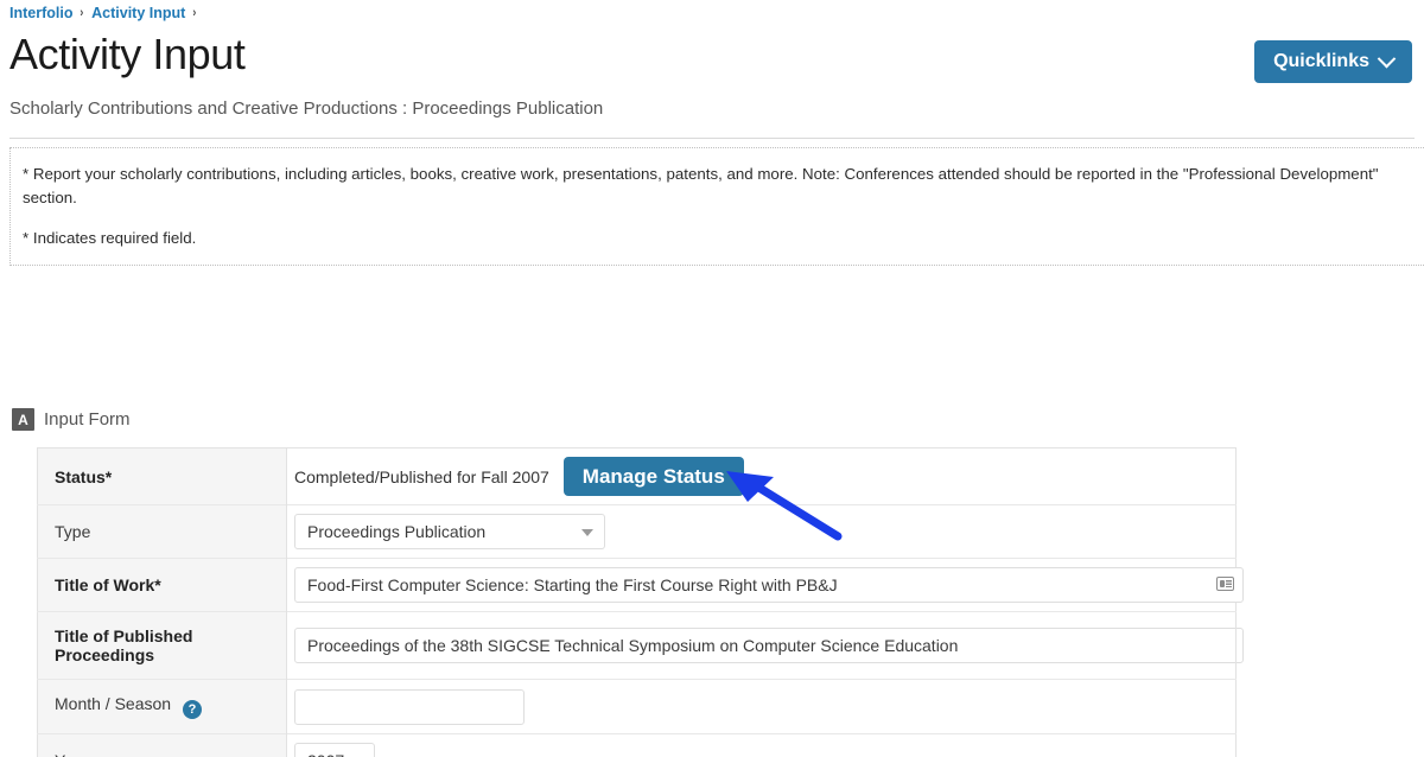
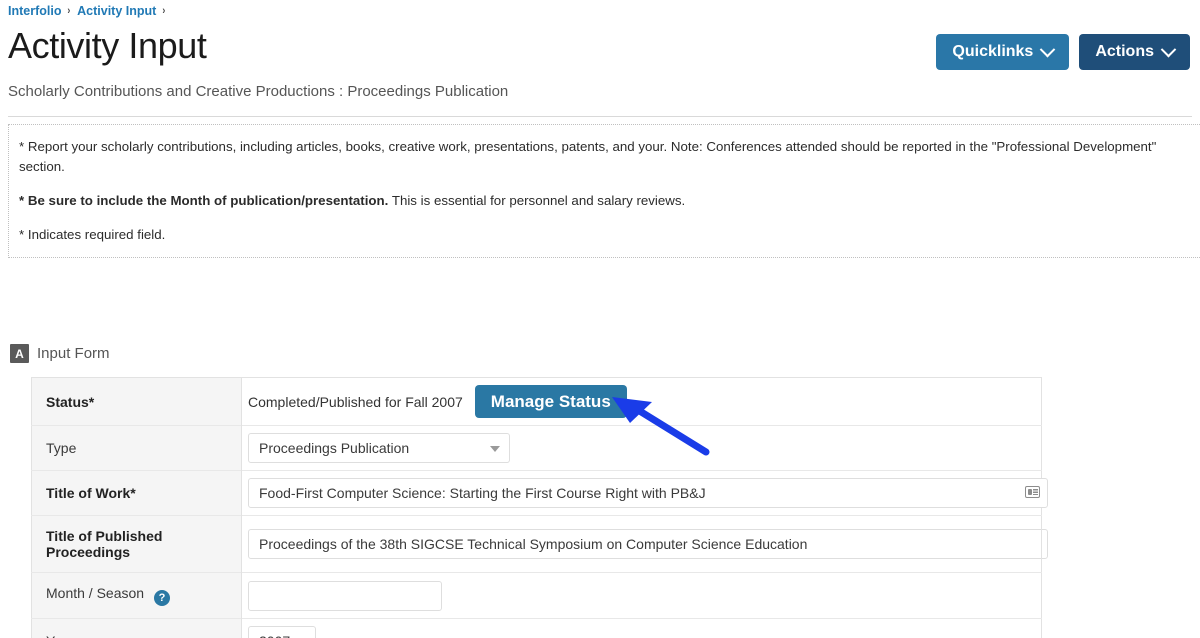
  Interfolio
  ›
  Activity Input
  ›
  Activity Input
  Scholarly Contributions and Creative Productions : Proceedings Publication
  Quicklinks
+ Actions
- * Report your scholarly contributions, including articles, books, creative work, presentations, patents, and more. Note: Conferences attended should be reported in the "Professional Development" section.
+ * Report your scholarly contributions, including articles, books, creative work, presentations, patents, and your. Note: Conferences attended should be reported in the "Professional Development" section.
+ * Be sure to include the Month of publication/presentation. This is essential for personnel and salary reviews.
  * Indicates required field.
  A
  Input Form
  Status*	Completed/Published for Fall 2007 Manage Status
  Type	Proceedings Publication
  Title of Work*	Food-First Computer Science: Starting the First Course Right with PB&J
  Title of Published Proceedings	Proceedings of the 38th SIGCSE Technical Symposium on Computer Science Education
  Month / Season ?
